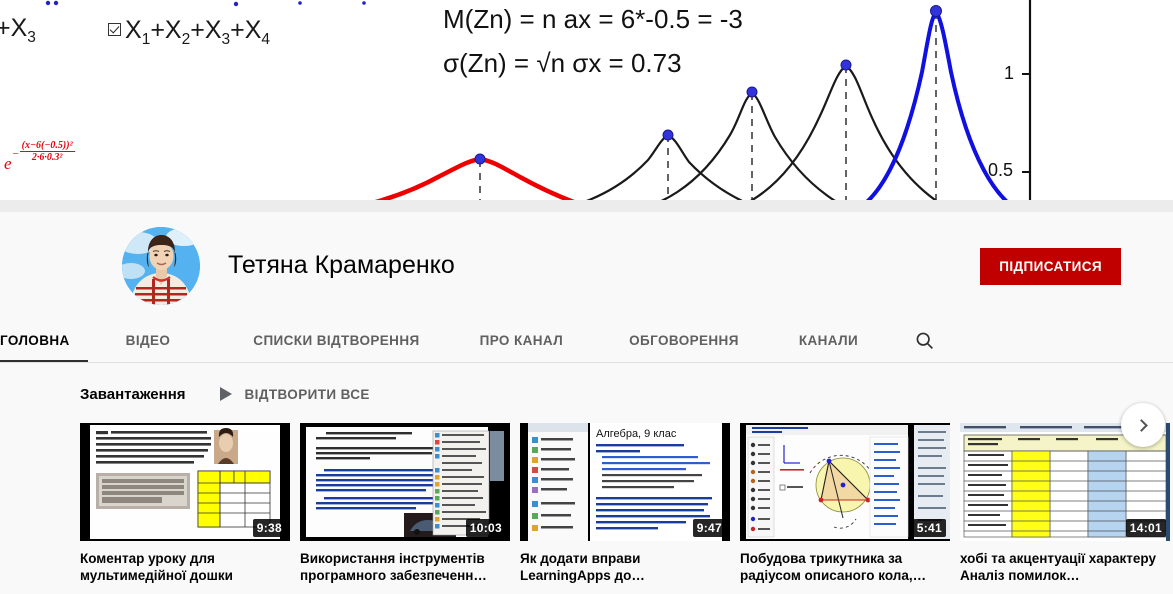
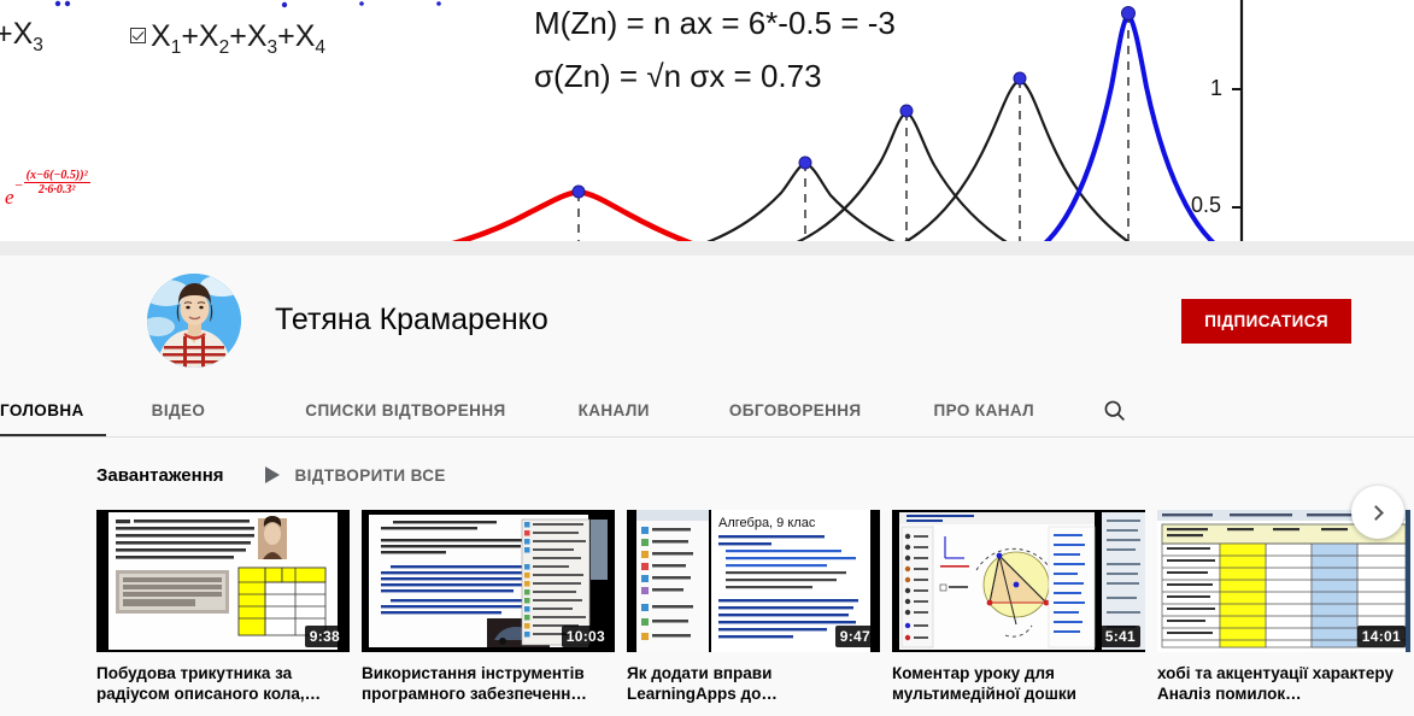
  1
  0.5
  +X3
  X1+X2+X3+X4
  M(Zn) = n ax = 6*-0.5 = -3
  σ(Zn) = √n σx = 0.73
  e−
  (x−6(−0.5))²
  2·6·0.3²
  Тетяна Крамаренко
  ПІДПИСАТИСЯ
  ГОЛОВНА
  ВІДЕО
  СПИСКИ ВІДТВОРЕННЯ
- ПРО КАНАЛ
+ КАНАЛИ
  ОБГОВОРЕННЯ
- КАНАЛИ
+ ПРО КАНАЛ
  Завантаження
  ВІДТВОРИТИ ВСЕ
  9:38
- Коментар уроку для мультимедійної дошки
+ Побудова трикутника за радіусом описаного кола,…
  10:03
  Використання інструментів програмного забезпеченн…
  Алгебра, 9 клас
  9:47
  Як додати вправи LearningApps до…
  5:41
- Побудова трикутника за радіусом описаного кола,…
+ Коментар уроку для мультимедійної дошки
  14:01
  хобі та акцентуації характеру Аналіз помилок…
